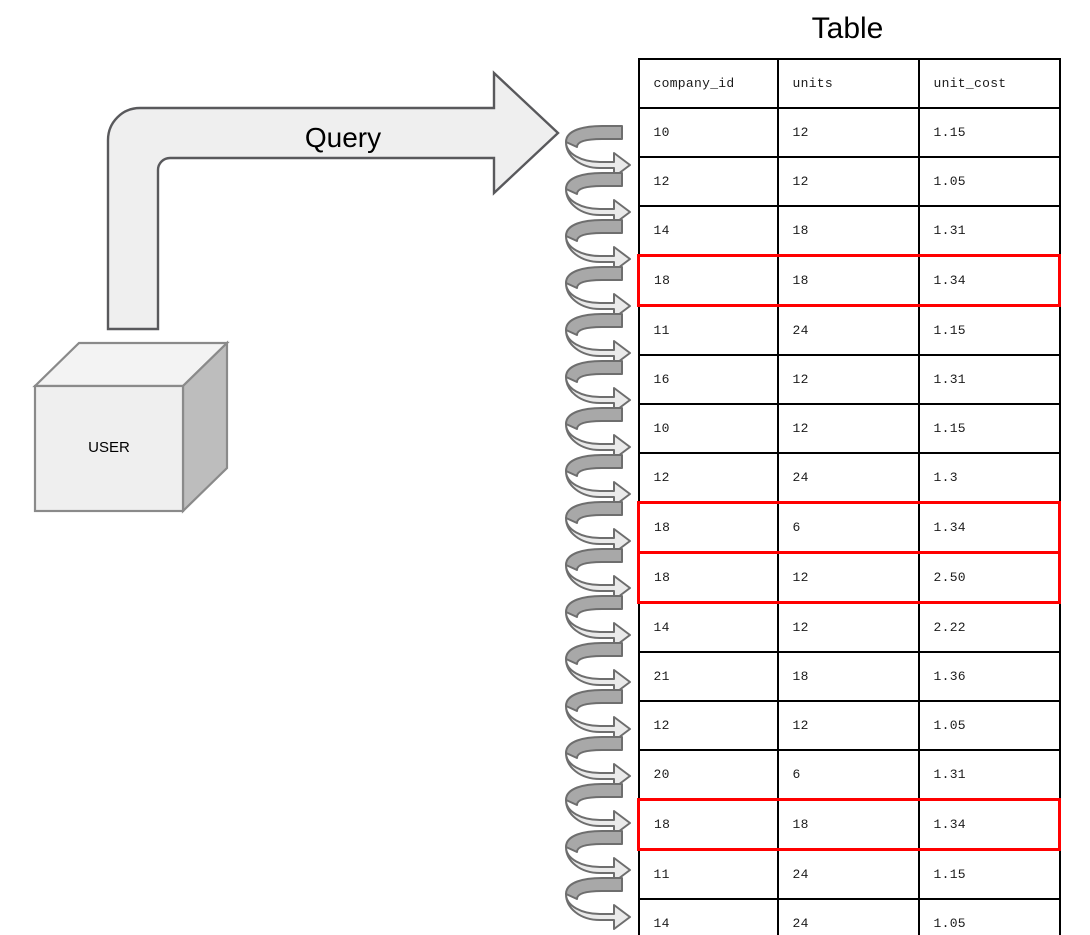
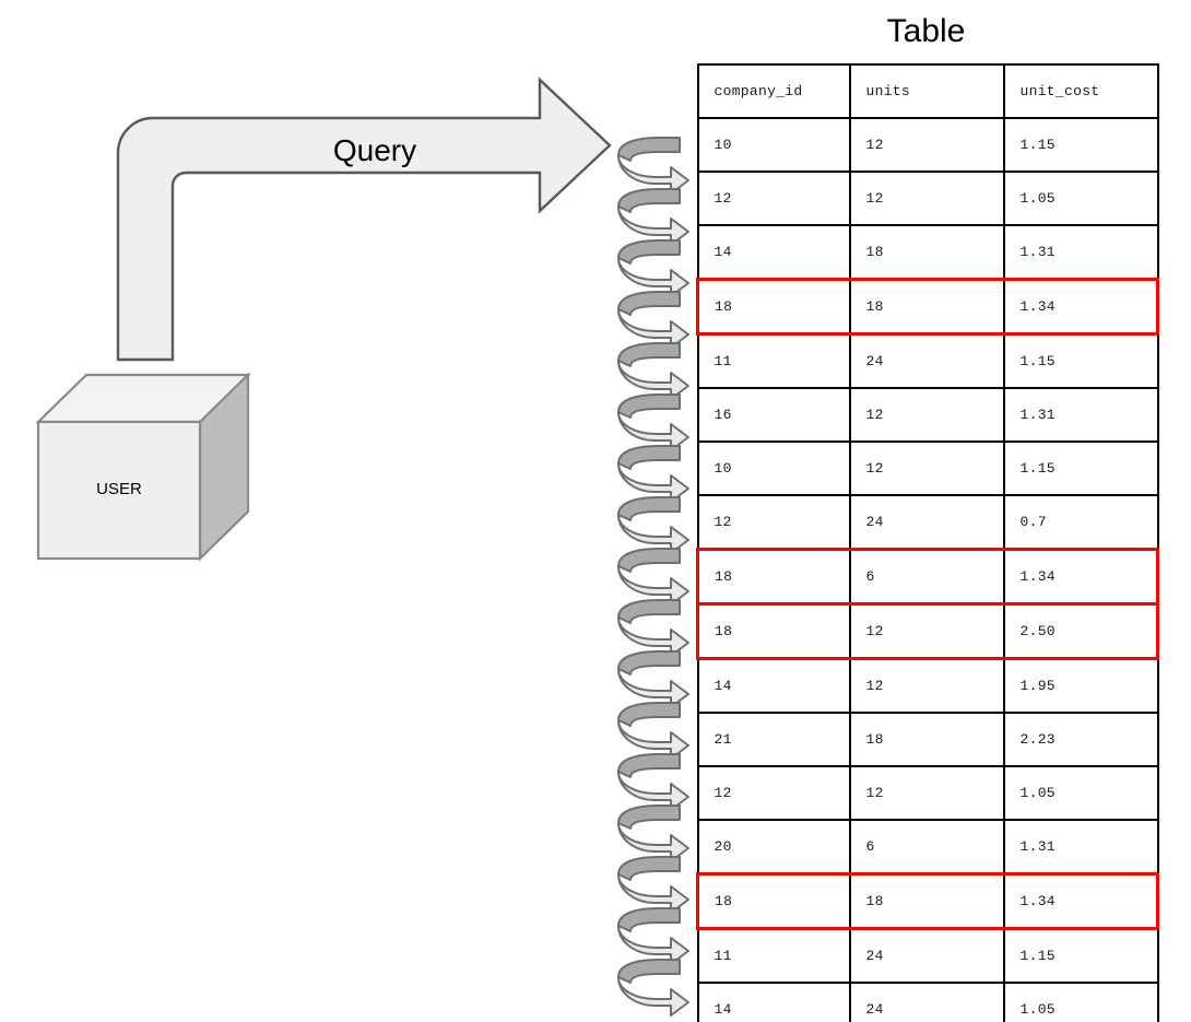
  Query
  USER
  company_id	units	unit_cost
  10	12	1.15
  12	12	1.05
  14	18	1.31
  18	18	1.34
  11	24	1.15
  16	12	1.31
  10	12	1.15
- 12	24	1.3
+ 12	24	0.7
  18	6	1.34
  18	12	2.50
- 14	12	2.22
+ 14	12	1.95
- 21	18	1.36
+ 21	18	2.23
  12	12	1.05
  20	6	1.31
  18	18	1.34
  11	24	1.15
  14	24	1.05
  Table
